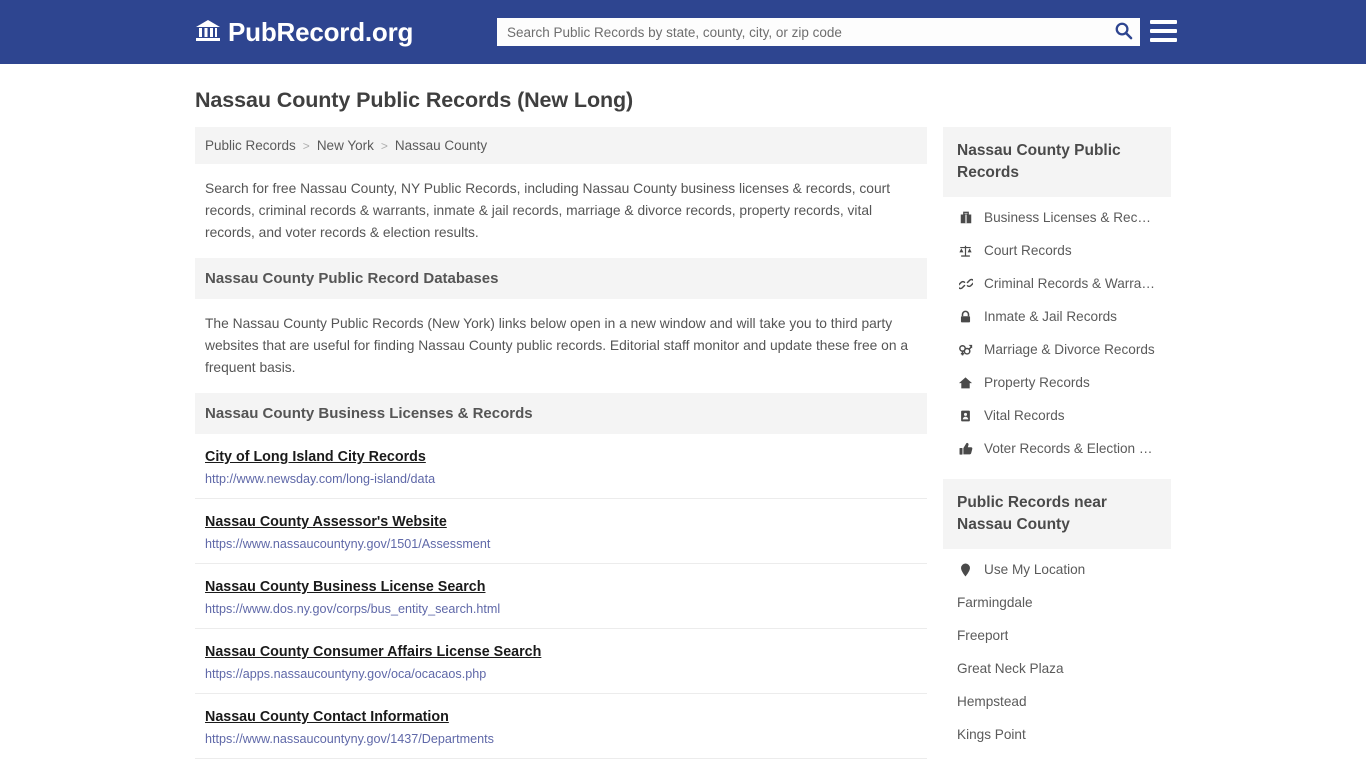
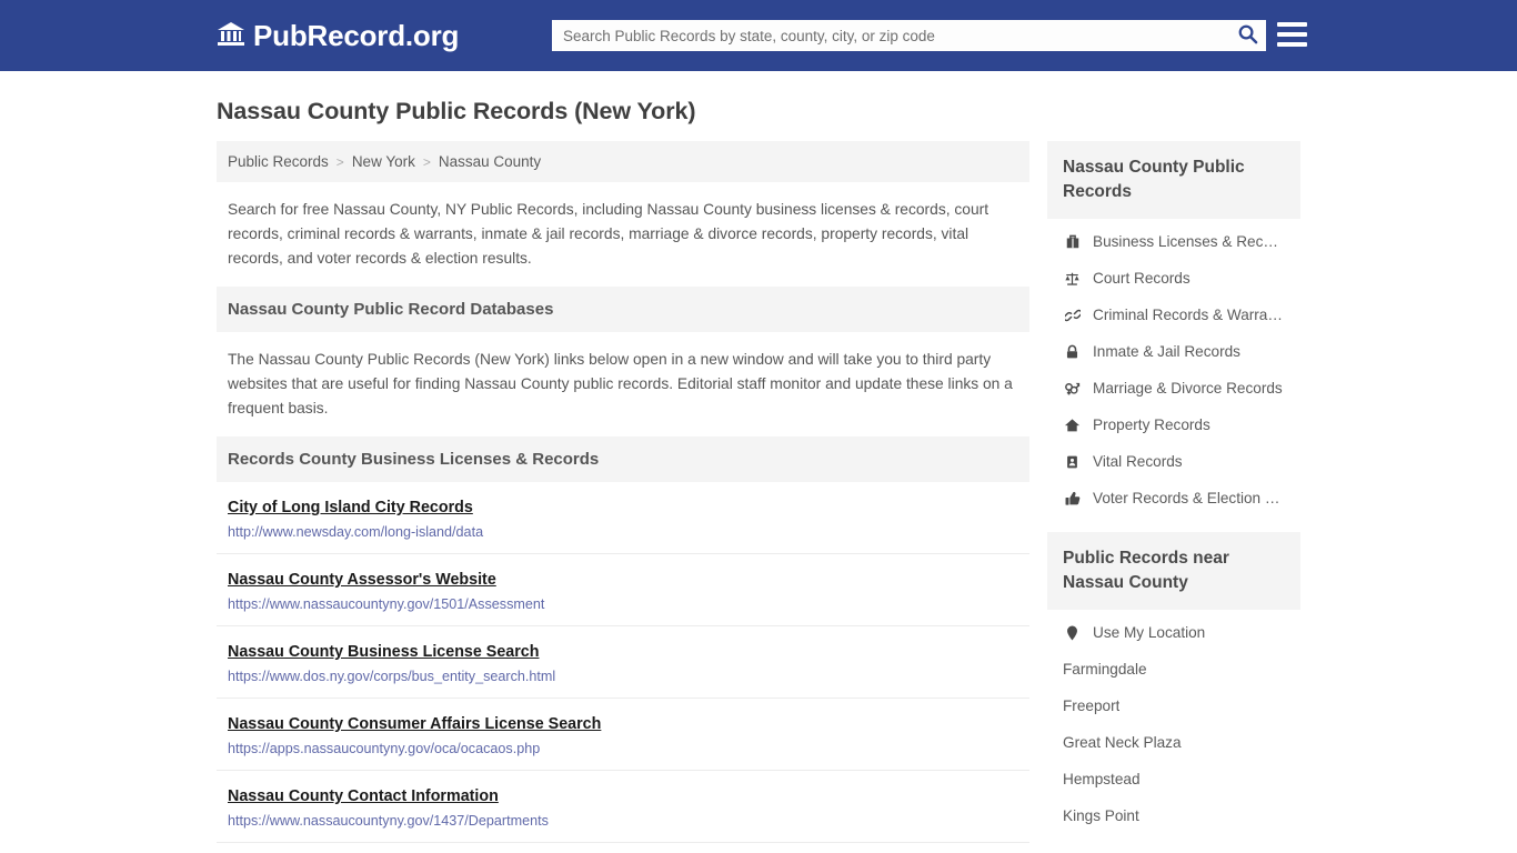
  PubRecord.org
  Search Public Records by state, county, city, or zip code
- Nassau County Public Records (New Long)
+ Nassau County Public Records (New York)
  Public Records
  >
  New York
  >
  Nassau County
  Search for free Nassau County, NY Public Records, including Nassau County business licenses & records, court records, criminal records & warrants, inmate & jail records, marriage & divorce records, property records, vital records, and voter records & election results.
  Nassau County Public Record Databases
- The Nassau County Public Records (New York) links below open in a new window and will take you to third party websites that are useful for finding Nassau County public records. Editorial staff monitor and update these free on a frequent basis.
+ The Nassau County Public Records (New York) links below open in a new window and will take you to third party websites that are useful for finding Nassau County public records. Editorial staff monitor and update these links on a frequent basis.
- Nassau County Business Licenses & Records
+ Records County Business Licenses & Records
  City of Long Island City Records
  http://www.newsday.com/long-island/data
  Nassau County Assessor's Website
  https://www.nassaucountyny.gov/1501/Assessment
  Nassau County Business License Search
  https://www.dos.ny.gov/corps/bus_entity_search.html
  Nassau County Consumer Affairs License Search
  https://apps.nassaucountyny.gov/oca/ocacaos.php
  Nassau County Contact Information
  https://www.nassaucountyny.gov/1437/Departments
  Nassau County Public Records
  Business Licenses & Record
  Court Records
  Criminal Records & Warrants
  Inmate & Jail Records
  Marriage & Divorce Records
  Property Records
  Vital Records
  Voter Records & Election R…
  Public Records near Nassau County
  Use My Location
  Farmingdale
  Freeport
  Great Neck Plaza
  Hempstead
  Kings Point
